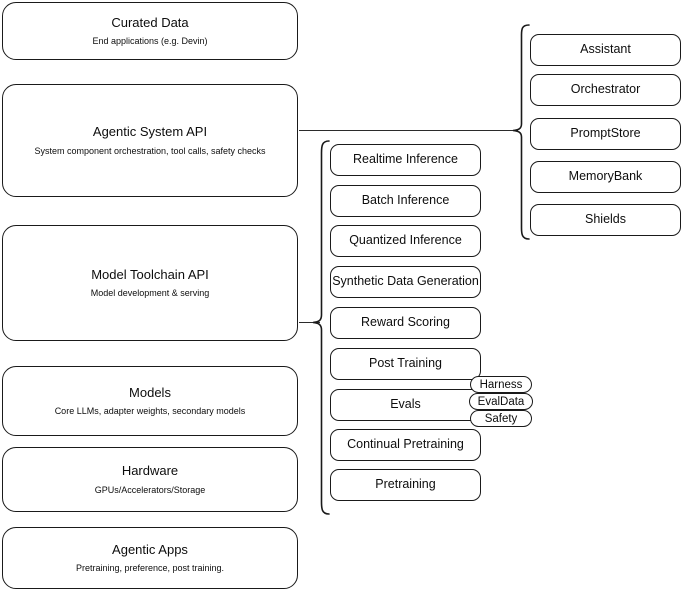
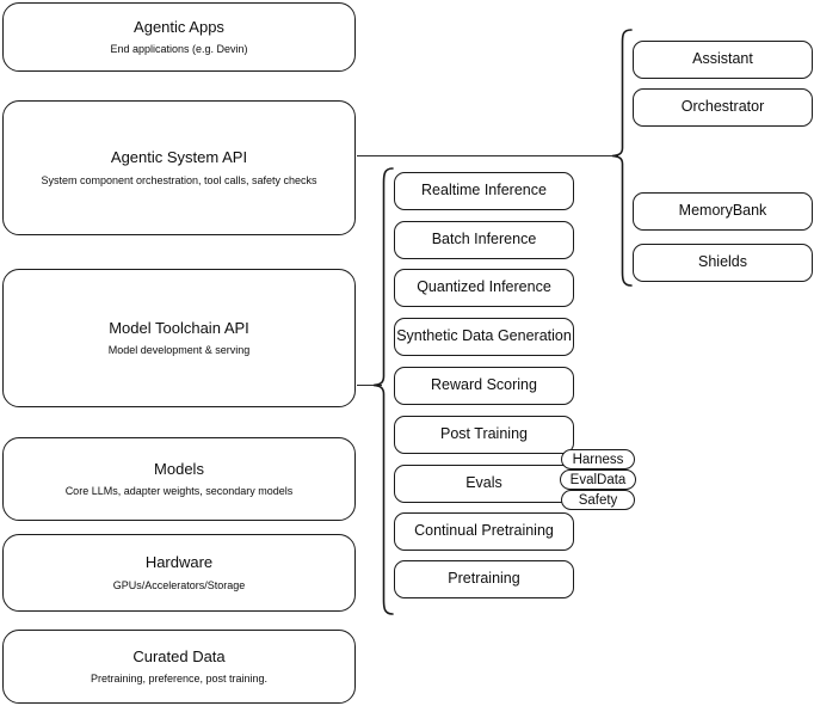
- Curated Data
+ Agentic Apps
  End applications (e.g. Devin)
  Agentic System API
  System component orchestration, tool calls, safety checks
  Model Toolchain API
  Model development & serving
  Models
  Core LLMs, adapter weights, secondary models
  Hardware
  GPUs/Accelerators/Storage
- Agentic Apps
+ Curated Data
  Pretraining, preference, post training.
  Realtime Inference
  Batch Inference
  Quantized Inference
  Synthetic Data Generation
  Reward Scoring
  Post Training
  Evals
  Continual Pretraining
  Pretraining
  Harness
  EvalData
  Safety
  Assistant
  Orchestrator
- PromptStore
  MemoryBank
  Shields
